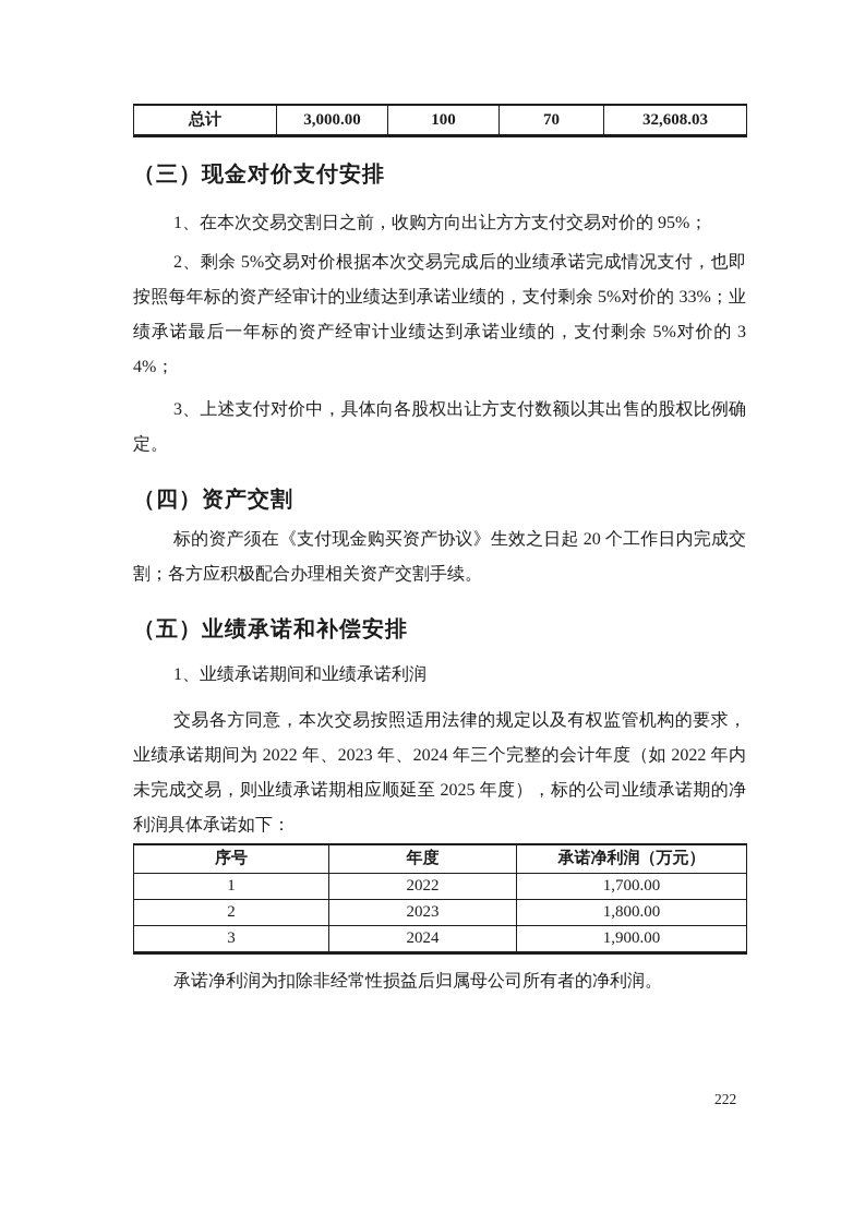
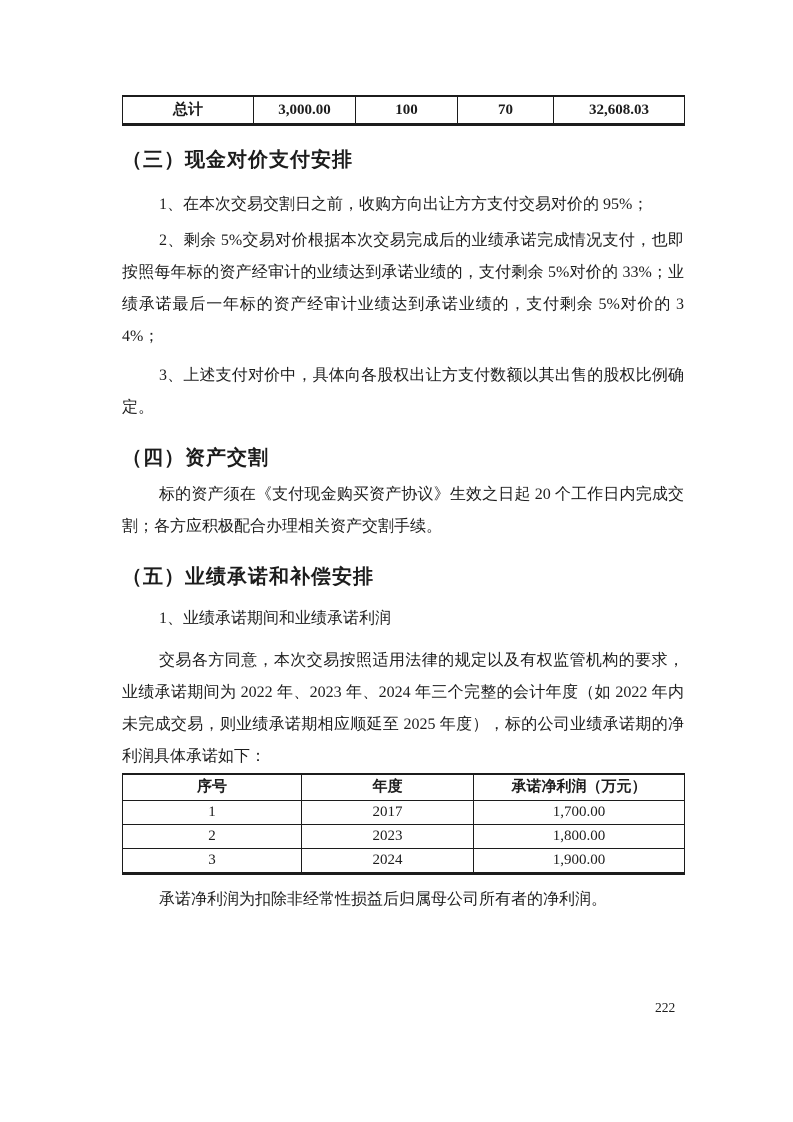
  总计	3,000.00	100	70	32,608.03
  （三）现金对价支付安排
  1、在本次交易交割日之前，收购方向出让方方支付交易对价的 95%；
  2、剩余 5%交易对价根据本次交易完成后的业绩承诺完成情况支付，也即按照每年标的资产经审计的业绩达到承诺业绩的，支付剩余 5%对价的 33%；业绩承诺最后一年标的资产经审计业绩达到承诺业绩的，支付剩余 5%对价的 34%；
  3、上述支付对价中，具体向各股权出让方支付数额以其出售的股权比例确定。
  （四）资产交割
  标的资产须在《支付现金购买资产协议》生效之日起 20 个工作日内完成交割；各方应积极配合办理相关资产交割手续。
  （五）业绩承诺和补偿安排
  1、业绩承诺期间和业绩承诺利润
  交易各方同意，本次交易按照适用法律的规定以及有权监管机构的要求，业绩承诺期间为 2022 年、2023 年、2024 年三个完整的会计年度（如 2022 年内未完成交易，则业绩承诺期相应顺延至 2025 年度），标的公司业绩承诺期的净利润具体承诺如下：
  序号	年度	承诺净利润（万元）
- 1	2022	1,700.00
+ 1	2017	1,700.00
  2	2023	1,800.00
  3	2024	1,900.00
  承诺净利润为扣除非经常性损益后归属母公司所有者的净利润。
  222
